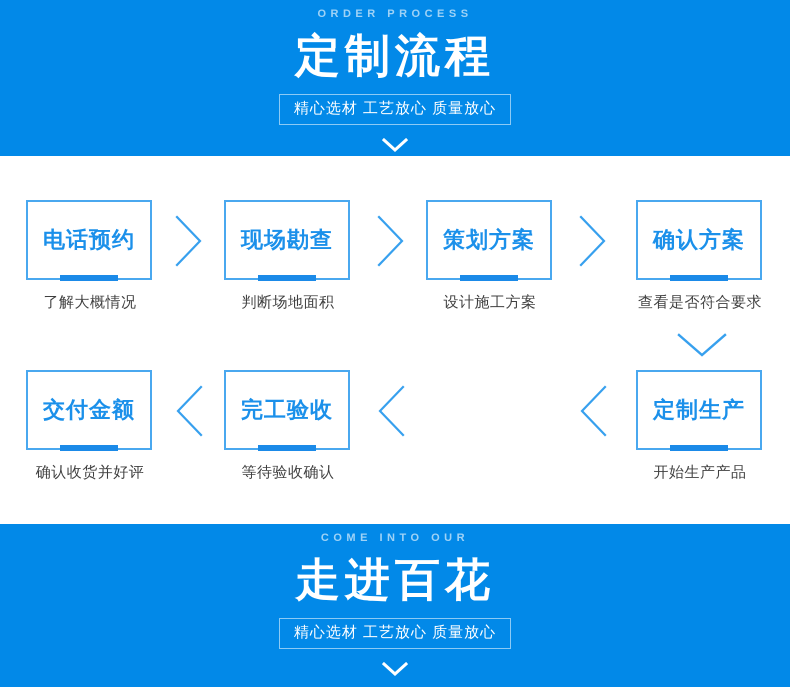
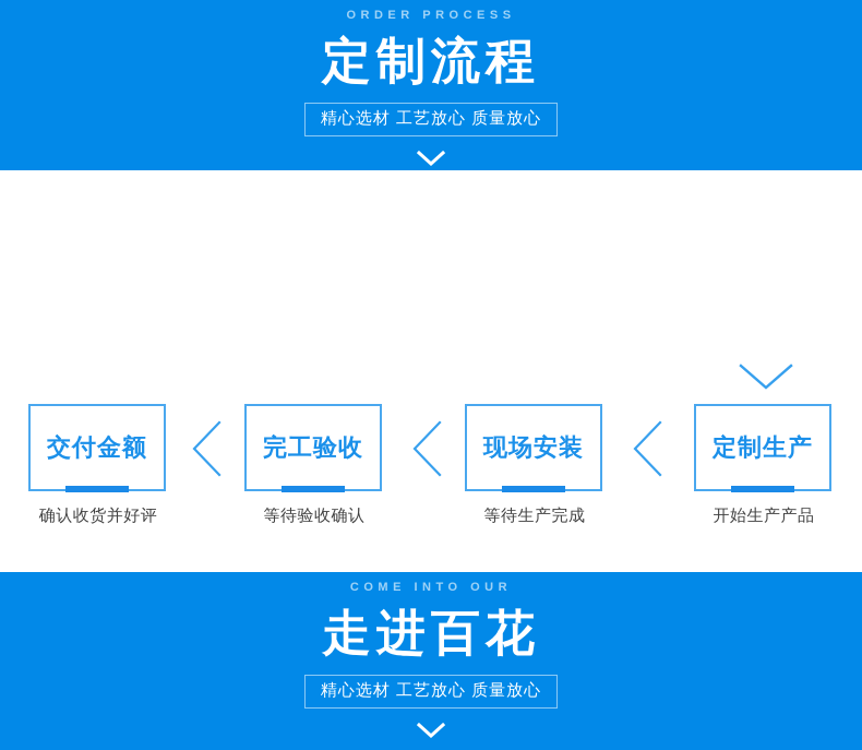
  ORDER PROCESS
  定制流程
  精心选材 工艺放心 质量放心
- 电话预约
- 了解大概情况
- 现场勘查
- 判断场地面积
- 策划方案
- 设计施工方案
- 确认方案
- 查看是否符合要求
  交付金额
  确认收货并好评
  完工验收
  等待验收确认
+ 现场安装
+ 等待生产完成
  定制生产
  开始生产产品
  COME INTO OUR
  走进百花
  精心选材 工艺放心 质量放心
